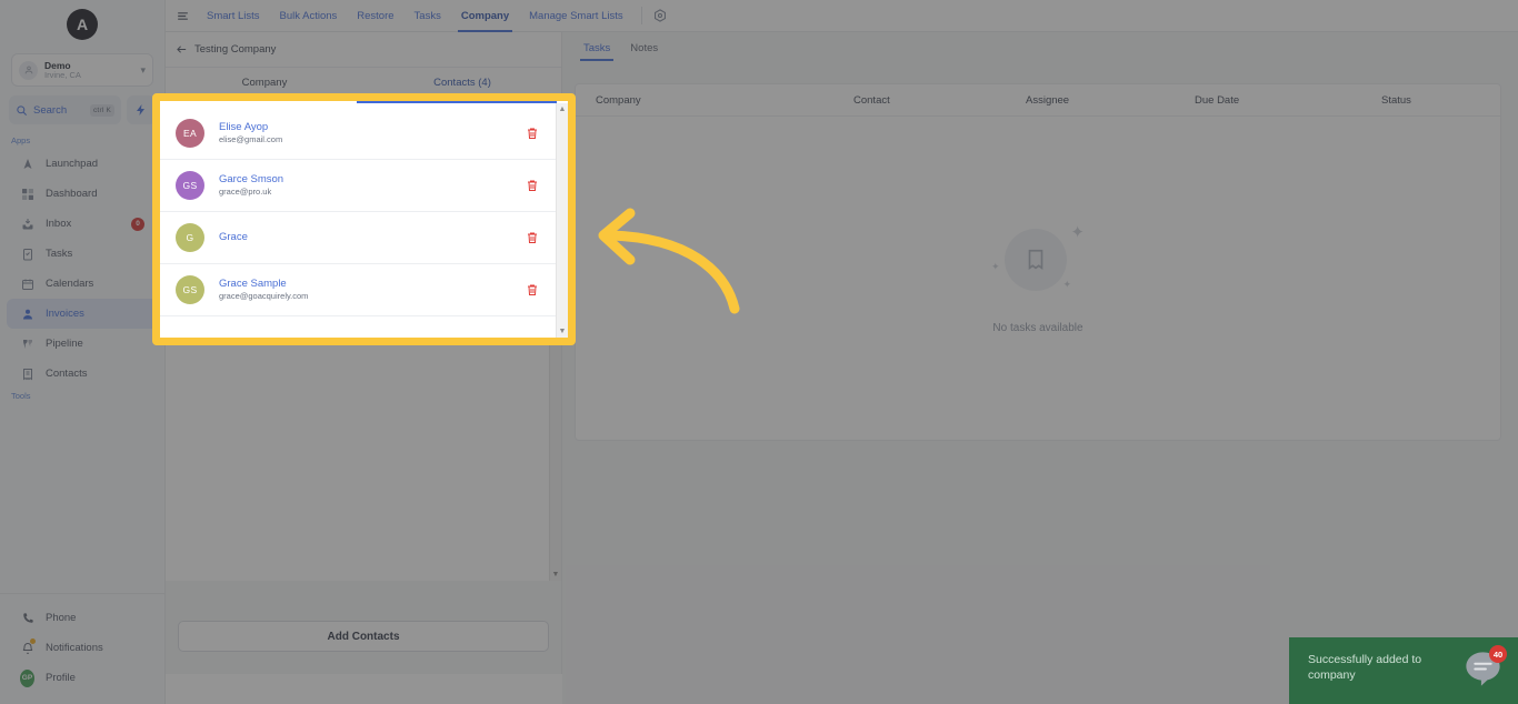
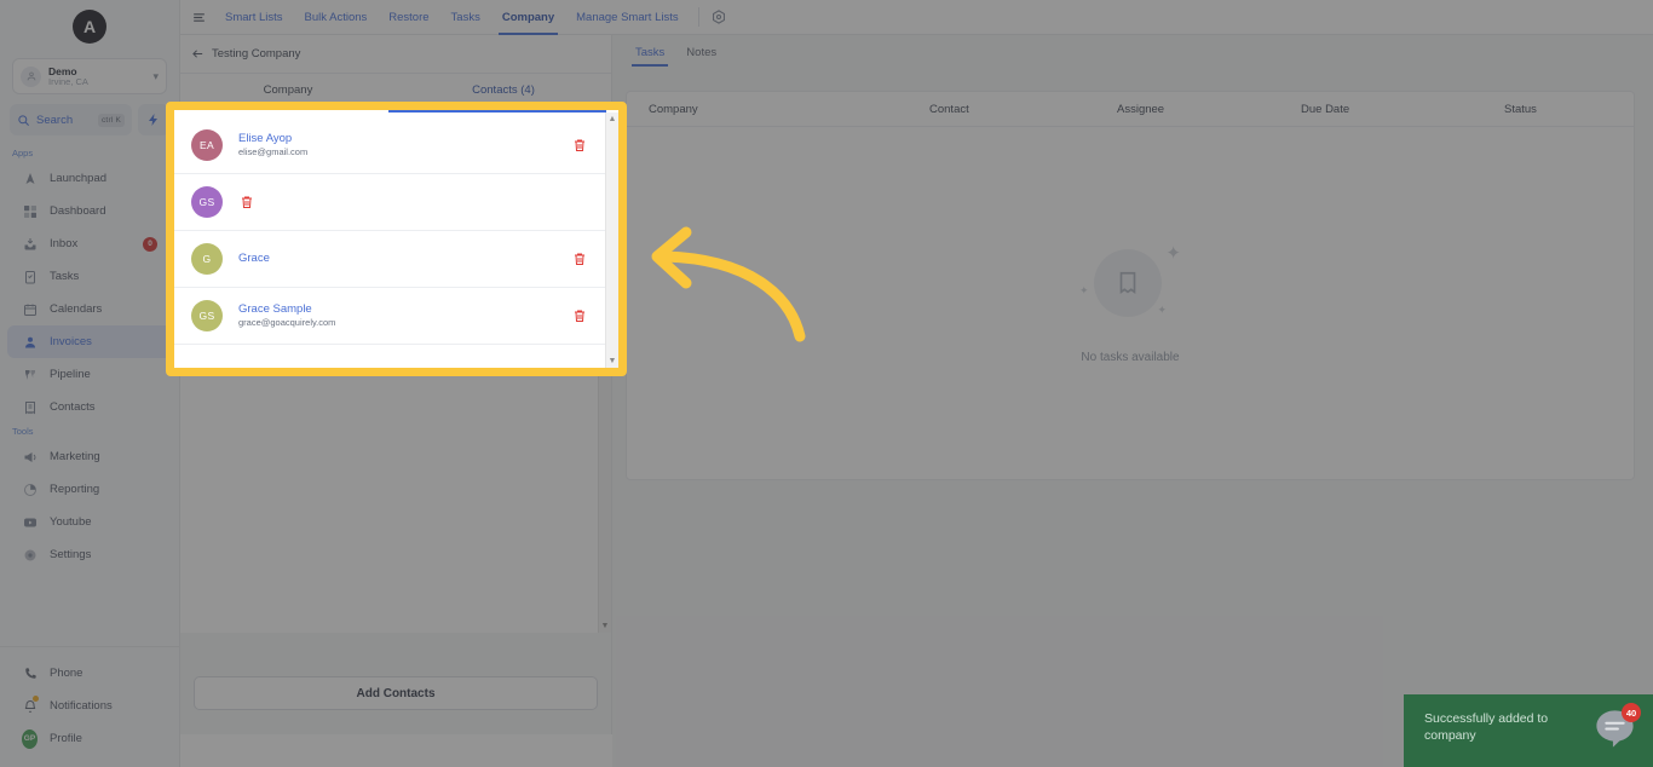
  A
  Demo
  Irvine, CA
  ▾
  Search
  Apps
  Launchpad
  Dashboard
  Inbox
  Tasks
  Calendars
  Invoices
  Pipeline
  Contacts
  Tools
+ Marketing
+ Reporting
+ Youtube
+ Settings
  Phone
  Notifications
  Profile
  Smart Lists
  Bulk Actions
  Restore
  Tasks
  Company
  Manage Smart Lists
  Testing Company
  Company
  Contacts (4)
  Add Contacts
  Tasks
  Notes
  Company
  Contact
  Assignee
  Due Date
  Status
  No tasks available
  EA
  Elise Ayop
  elise@gmail.com
  GS
- Garce Smson
- grace@pro.uk
  G
  Grace
  GS
  Grace Sample
  grace@goacquirely.com
  Successfully added to company
  40
